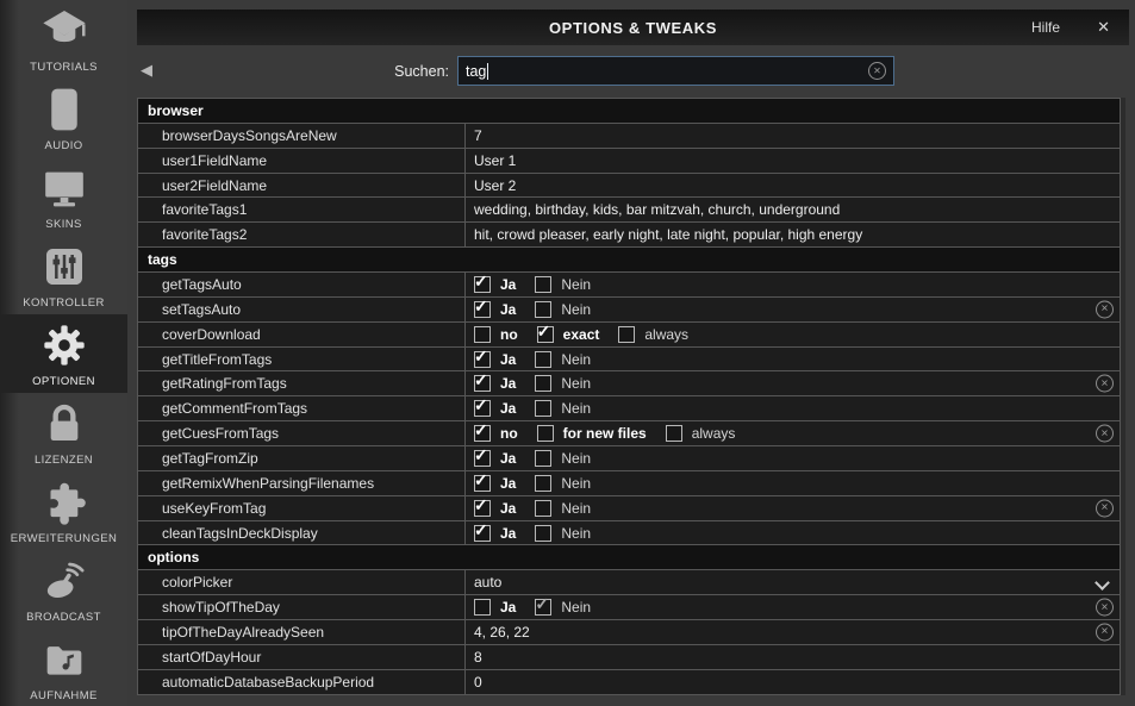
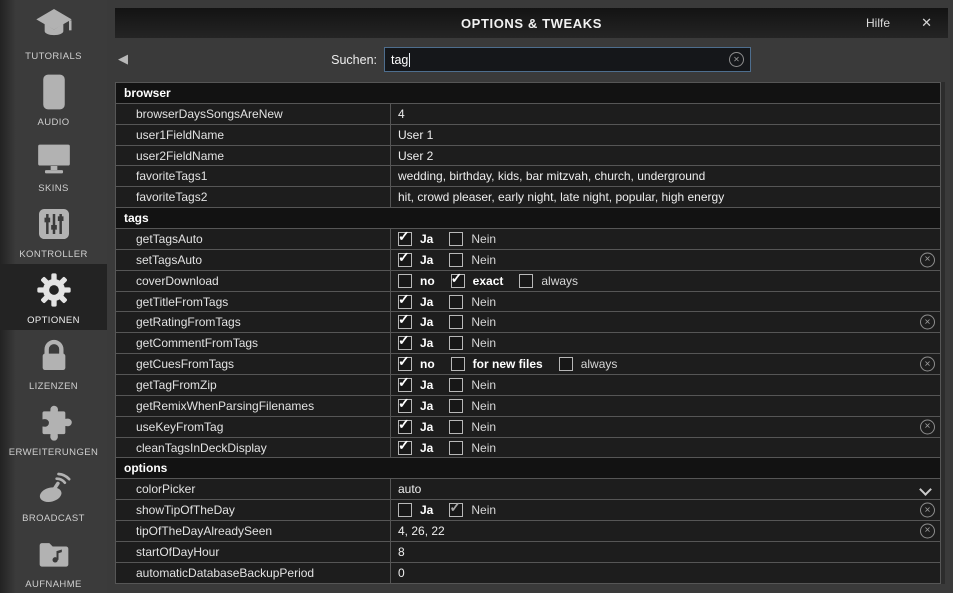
  TUTORIALS
  AUDIO
  SKINS
  KONTROLLER
  OPTIONEN
  LIZENZEN
  ERWEITERUNGEN
  BROADCAST
  AUFNAHME
  OPTIONS & TWEAKS
  Hilfe
  ✕
  ◀
  Suchen:
  tag
  ✕
  browser
  browserDaysSongsAreNew
- 7
+ 4
  user1FieldName
  User 1
  user2FieldName
  User 2
  favoriteTags1
  wedding, birthday, kids, bar mitzvah, church, underground
  favoriteTags2
  hit, crowd pleaser, early night, late night, popular, high energy
  tags
  getTagsAuto
  ✓
  Ja
  Nein
  setTagsAuto
  ✓
  Ja
  Nein
  ✕
  coverDownload
  no
  ✓
  exact
  always
  getTitleFromTags
  ✓
  Ja
  Nein
  getRatingFromTags
  ✓
  Ja
  Nein
  ✕
  getCommentFromTags
  ✓
  Ja
  Nein
  getCuesFromTags
  ✓
  no
  for new files
  always
  ✕
  getTagFromZip
  ✓
  Ja
  Nein
  getRemixWhenParsingFilenames
  ✓
  Ja
  Nein
  useKeyFromTag
  ✓
  Ja
  Nein
  ✕
  cleanTagsInDeckDisplay
  ✓
  Ja
  Nein
  options
  colorPicker
  auto
  showTipOfTheDay
  Ja
  ✓
  Nein
  ✕
  tipOfTheDayAlreadySeen
  4, 26, 22
  ✕
  startOfDayHour
  8
  automaticDatabaseBackupPeriod
  0
